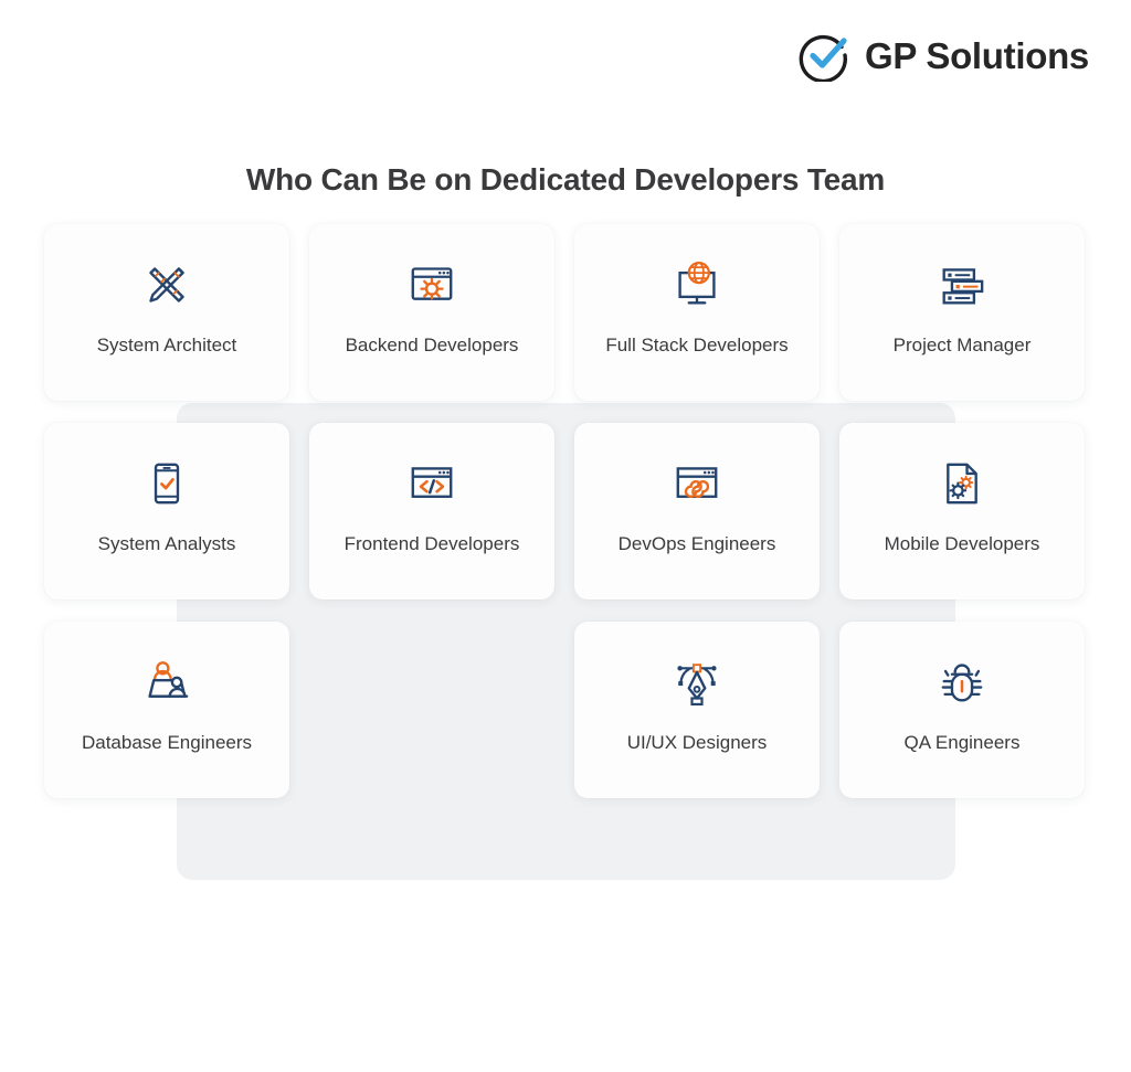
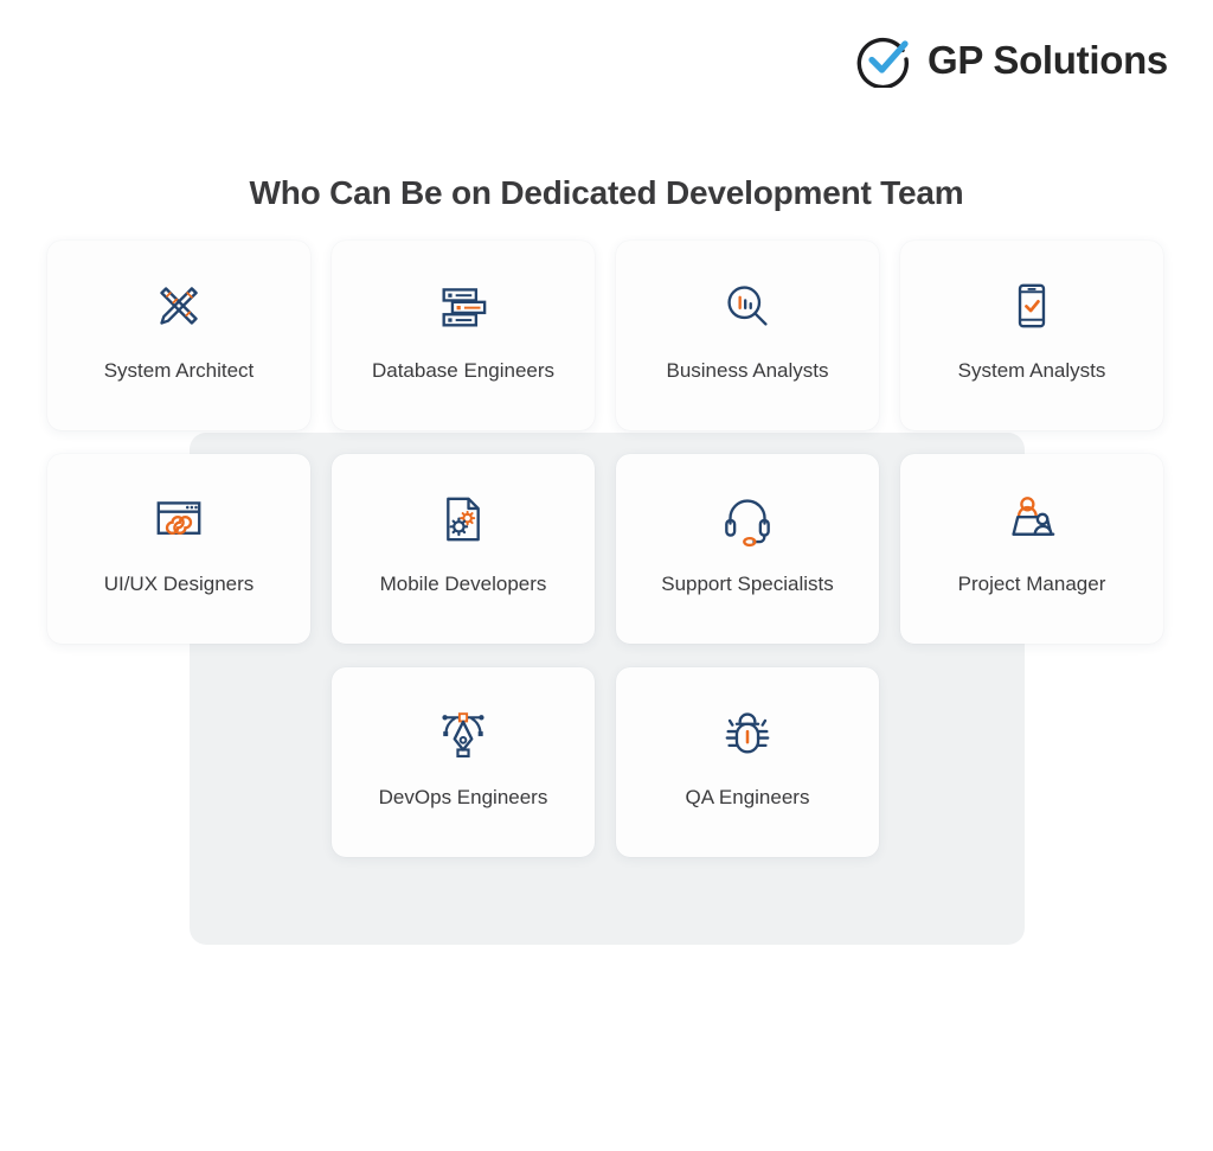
  GP Solutions
- Who Can Be on Dedicated Developers Team
+ Who Can Be on Dedicated Development Team
  System Architect
- Backend Developers
- Full Stack Developers
- Project Manager
+ Database Engineers
+ Business Analysts
  System Analysts
- Frontend Developers
- DevOps Engineers
+ UI/UX Designers
  Mobile Developers
+ Support Specialists
- Database Engineers
+ Project Manager
- UI/UX Designers
+ DevOps Engineers
  QA Engineers
